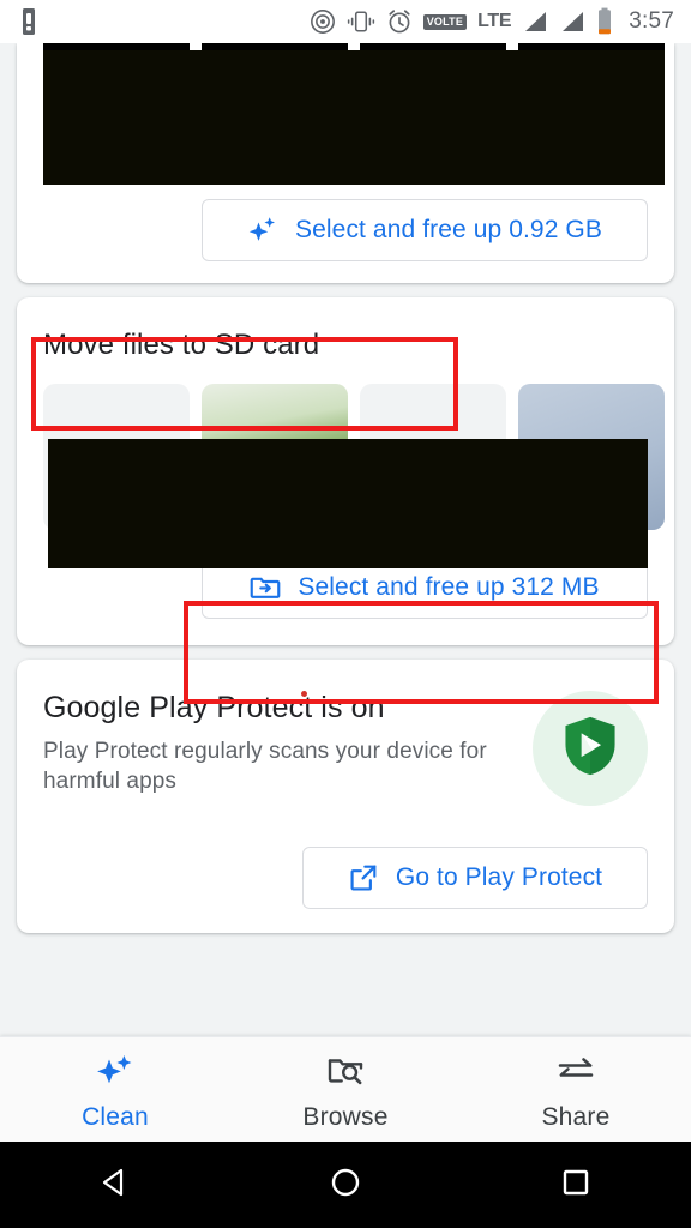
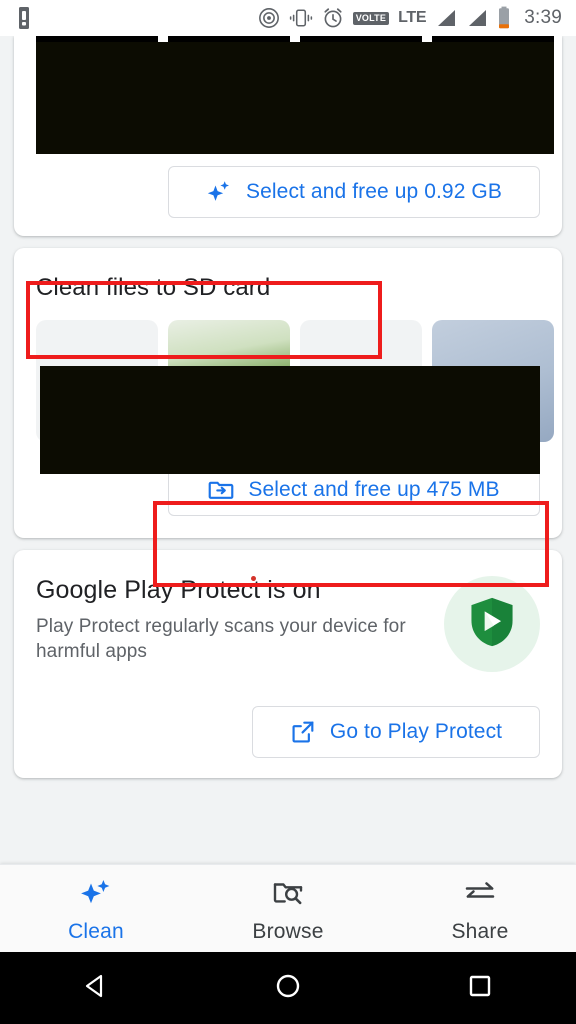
  VOLTE
  LTE
- 3:57
+ 3:39
  Select and free up 0.92 GB
- Move files to SD card
+ Clean files to SD card
- Select and free up 312 MB
+ Select and free up 475 MB
  Google Play Protect is on
  Play Protect regularly scans your device for harmful apps
  Go to Play Protect
  Clean
  Browse
  Share
